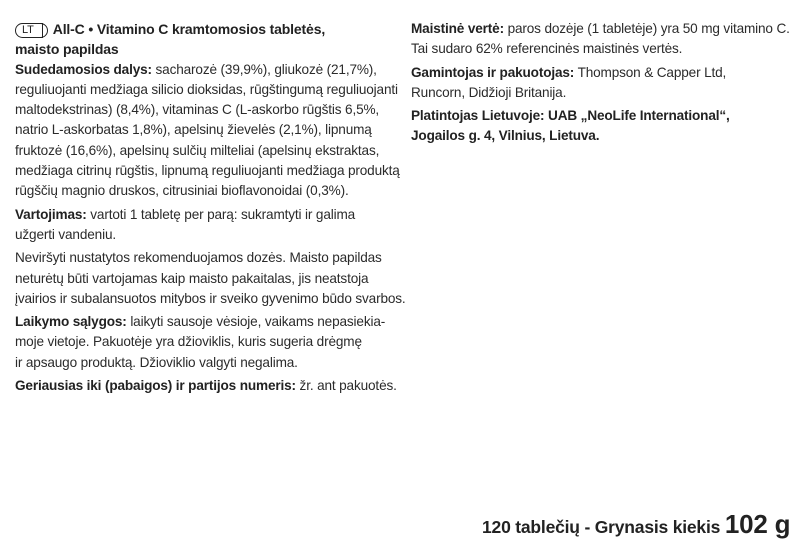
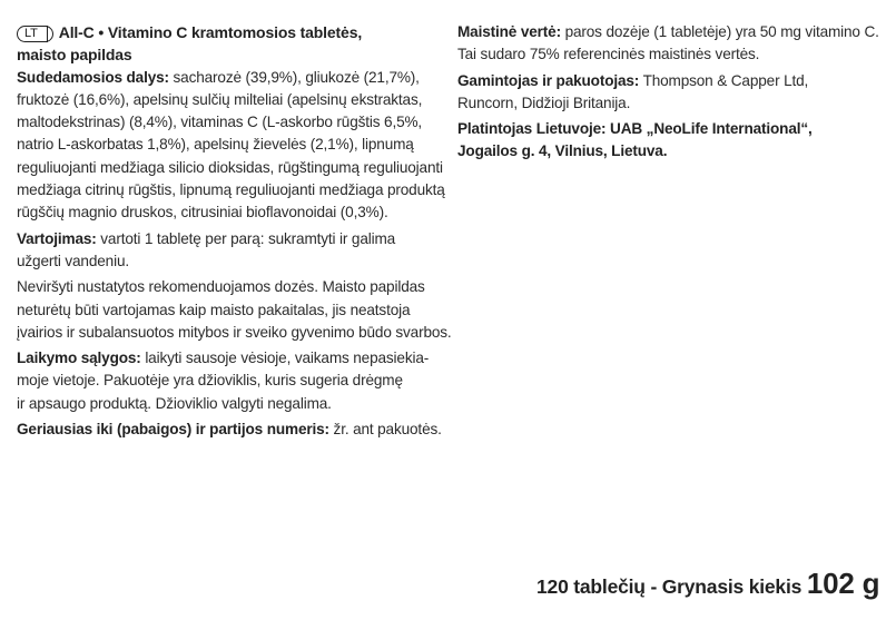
  LT All-C • Vitamino C kramtomosios tabletės,
  maisto papildas
  Sudedamosios dalys: sacharozė (39,9%), gliukozė (21,7%),
- reguliuojanti medžiaga silicio dioksidas, rūgštingumą reguliuojanti
+ fruktozė (16,6%), apelsinų sulčių milteliai (apelsinų ekstraktas,
  maltodekstrinas) (8,4%), vitaminas C (L-askorbo rūgštis 6,5%,
  natrio L-askorbatas 1,8%), apelsinų žievelės (2,1%), lipnumą
- fruktozė (16,6%), apelsinų sulčių milteliai (apelsinų ekstraktas,
+ reguliuojanti medžiaga silicio dioksidas, rūgštingumą reguliuojanti
  medžiaga citrinų rūgštis, lipnumą reguliuojanti medžiaga produktą
  rūgščių magnio druskos, citrusiniai bioflavonoidai (0,3%).
  Vartojimas: vartoti 1 tabletę per parą: sukramtyti ir galima
  užgerti vandeniu.
  Neviršyti nustatytos rekomenduojamos dozės. Maisto papildas
  neturėtų būti vartojamas kaip maisto pakaitalas, jis neatstoja
  įvairios ir subalansuotos mitybos ir sveiko gyvenimo būdo svarbos.
  Laikymo sąlygos: laikyti sausoje vėsioje, vaikams nepasiekia-
  moje vietoje. Pakuotėje yra džioviklis, kuris sugeria drėgmę
  ir apsaugo produktą. Džioviklio valgyti negalima.
  Geriausias iki (pabaigos) ir partijos numeris: žr. ant pakuotės.
  Maistinė vertė: paros dozėje (1 tabletėje) yra 50 mg vitamino C.
- Tai sudaro 62% referencinės maistinės vertės.
+ Tai sudaro 75% referencinės maistinės vertės.
  Gamintojas ir pakuotojas: Thompson & Capper Ltd,
  Runcorn, Didžioji Britanija.
  Platintojas Lietuvoje: UAB „NeoLife International“,
  Jogailos g. 4, Vilnius, Lietuva.
  120 tablečių - Grynasis kiekis 102 g
